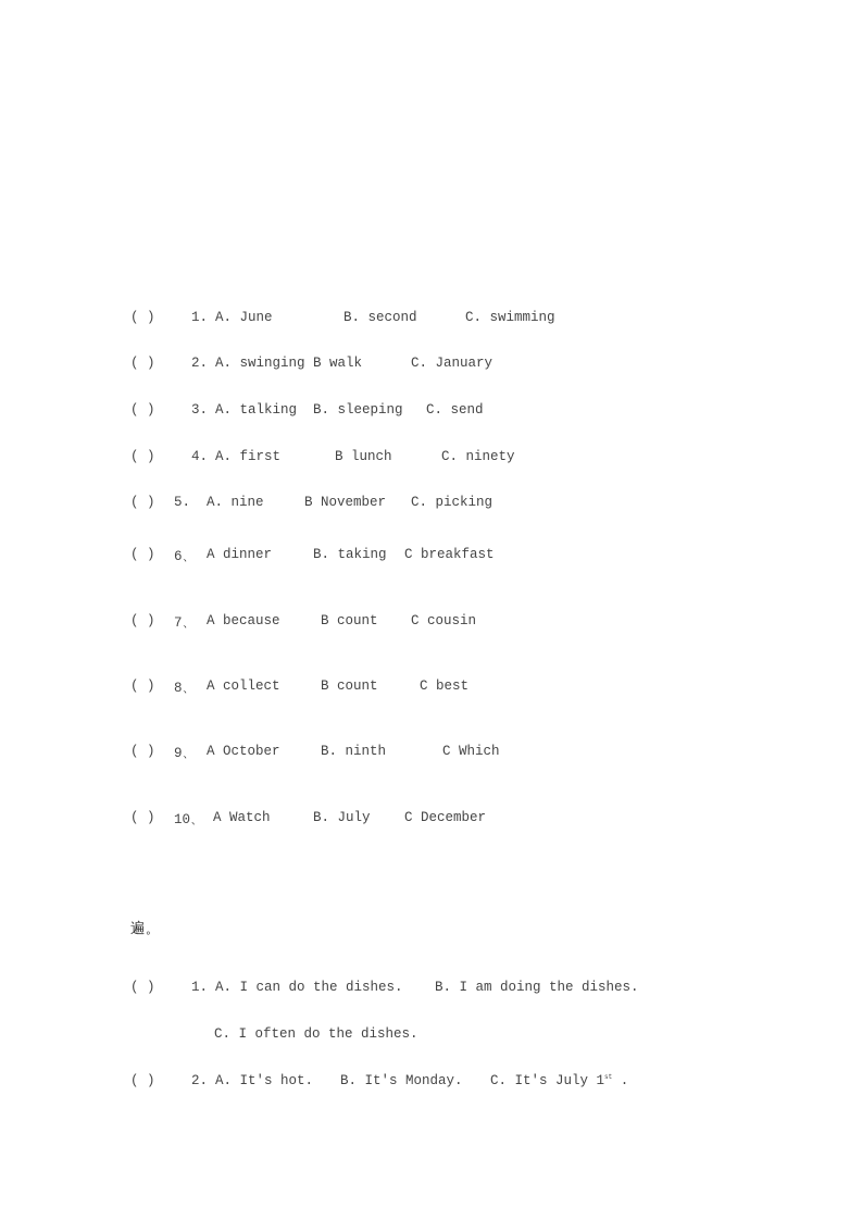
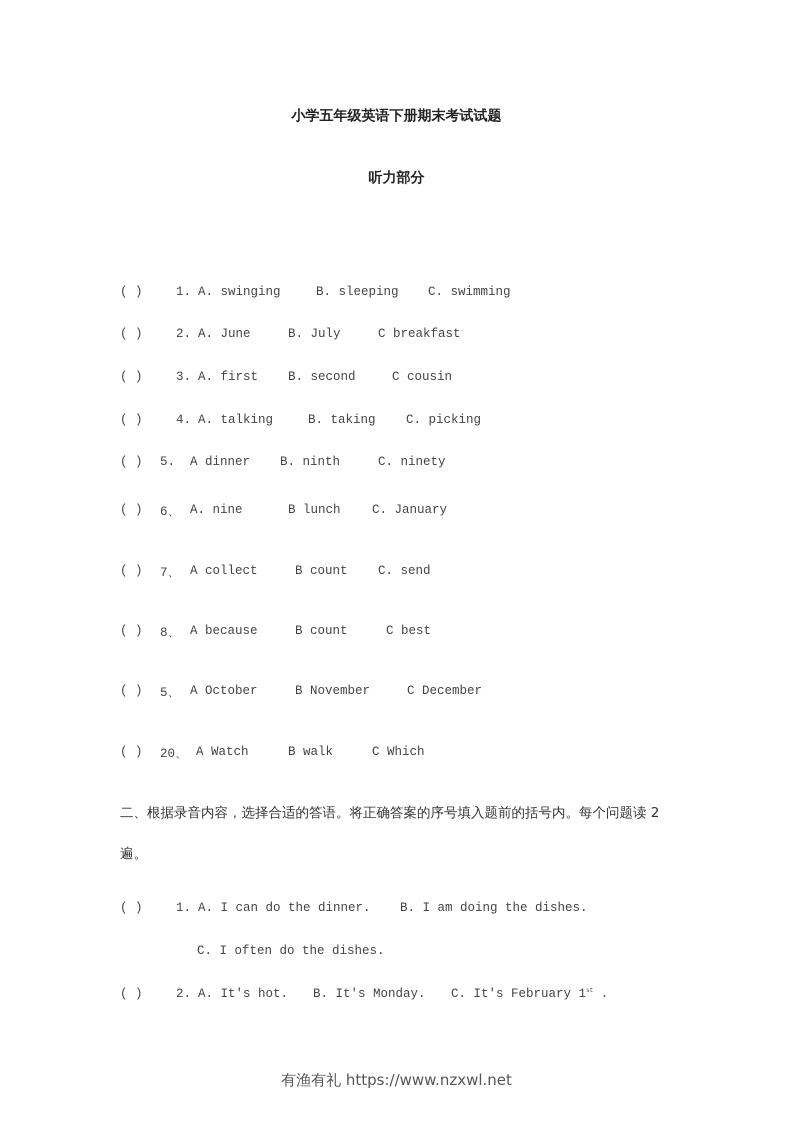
+ 小学五年级英语下册期末考试试题
+ 听力部分
  ( )
  1.
- A. June
+ A. swinging
- B. second
+ B. sleeping
  C. swimming
  ( )
  2.
- A. swinging
+ A. June
- B walk
+ B. July
- C. January
+ C breakfast
  ( )
  3.
- A. talking
+ A. first
- B. sleeping
+ B. second
- C. send
+ C cousin
  ( )
  4.
- A. first
+ A. talking
- B lunch
+ B. taking
- C. ninety
+ C. picking
  ( )
  5.
- A. nine
+ A dinner
- B November
+ B. ninth
- C. picking
+ C. ninety
  ( )
  6、
- A dinner
+ A. nine
- B. taking
+ B lunch
- C breakfast
+ C. January
  ( )
  7、
- A because
+ A collect
  B count
- C cousin
+ C. send
  ( )
  8、
- A collect
+ A because
  B count
  C best
  ( )
- 9、
+ 5、
  A October
- B. ninth
+ B November
- C Which
+ C December
  ( )
- 10、
+ 20、
  A Watch
- B. July
+ B walk
- C December
+ C Which
+ 二、根据录音内容，选择合适的答语。将正确答案的序号填入题前的括号内。每个问题读 2
  遍。
  ( )
  1.
- A. I can do the dishes.
+ A. I can do the dinner.
  B. I am doing the dishes.
  C. I often do the dishes.
  ( )
  2.
  A. It's hot.
  B. It's Monday.
- C. It's July 1 .
+ C. It's February 1 .
+ 有渔有礼 https://www.nzxwl.net
